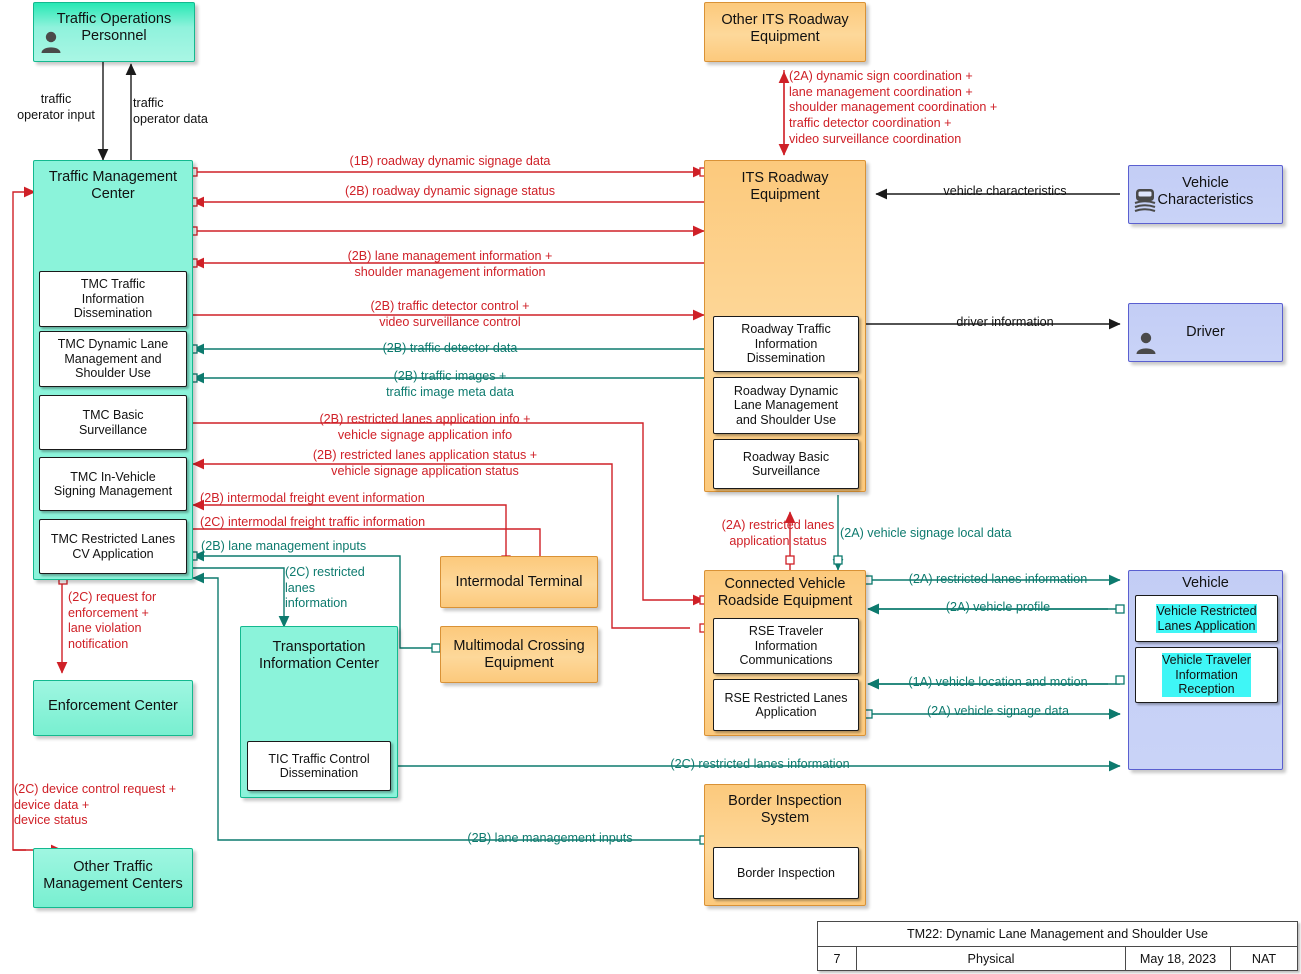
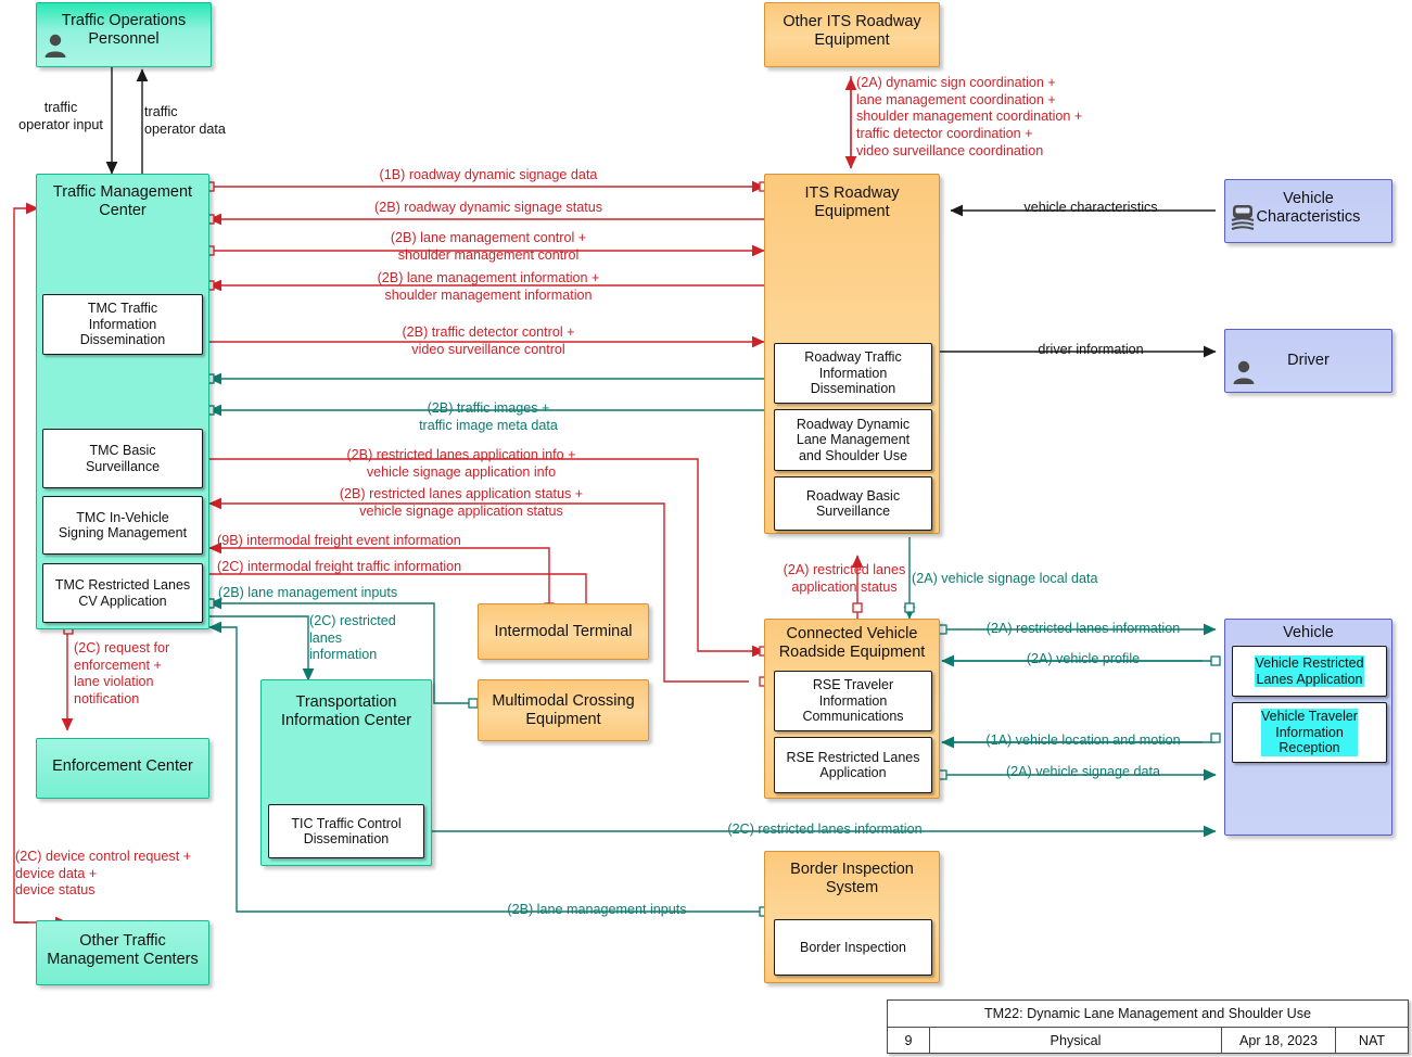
  Traffic Operations
  Personnel
  Traffic Management
  Center
  TMC Traffic
  Information
  Dissemination
- TMC Dynamic Lane
- Management and
- Shoulder Use
  TMC Basic
  Surveillance
  TMC In-Vehicle
  Signing Management
  TMC Restricted Lanes
  CV Application
  Enforcement Center
  Other Traffic
  Management Centers
  Transportation
  Information Center
  TIC Traffic Control
  Dissemination
  Intermodal Terminal
  Multimodal Crossing
  Equipment
  Other ITS Roadway
  Equipment
  ITS Roadway
  Equipment
  Roadway Traffic
  Information
  Dissemination
  Roadway Dynamic
  Lane Management
  and Shoulder Use
  Roadway Basic
  Surveillance
  Connected Vehicle
  Roadside Equipment
  RSE Traveler
  Information
  Communications
  RSE Restricted Lanes
  Application
  Border Inspection
  System
  Border Inspection
  Vehicle
  Characteristics
  Driver
  Vehicle
  Vehicle Restricted
  Lanes Application
  Vehicle Traveler
  Information
  Reception
  traffic
  operator input
  traffic
  operator data
  (2A) dynamic sign coordination +
  lane management coordination +
  shoulder management coordination +
  traffic detector coordination +
  video surveillance coordination
  (1B) roadway dynamic signage data
  (2B) roadway dynamic signage status
+ (2B) lane management control +
+ shoulder management control
  (2B) lane management information +
  shoulder management information
  (2B) traffic detector control +
  video surveillance control
- (2B) traffic detector data
  (2B) traffic images +
  traffic image meta data
  vehicle characteristics
  driver information
  (2B) restricted lanes application info +
  vehicle signage application info
  (2B) restricted lanes application status +
  vehicle signage application status
- (2B) intermodal freight event information
+ (9B) intermodal freight event information
  (2C) intermodal freight traffic information
  (2B) lane management inputs
  (2C) restricted
  lanes
  information
  (2C) request for
  enforcement +
  lane violation
  notification
  (2C) device control request +
  device data +
  device status
  (2A) restricted lanes
  application status
  (2A) vehicle signage local data
  (2A) restricted lanes information
  (2A) vehicle profile
  (1A) vehicle location and motion
  (2A) vehicle signage data
  (2C) restricted lanes information
  (2B) lane management inputs
  TM22: Dynamic Lane Management and Shoulder Use
- 7
+ 9
  Physical
- May 18, 2023
+ Apr 18, 2023
  NAT
